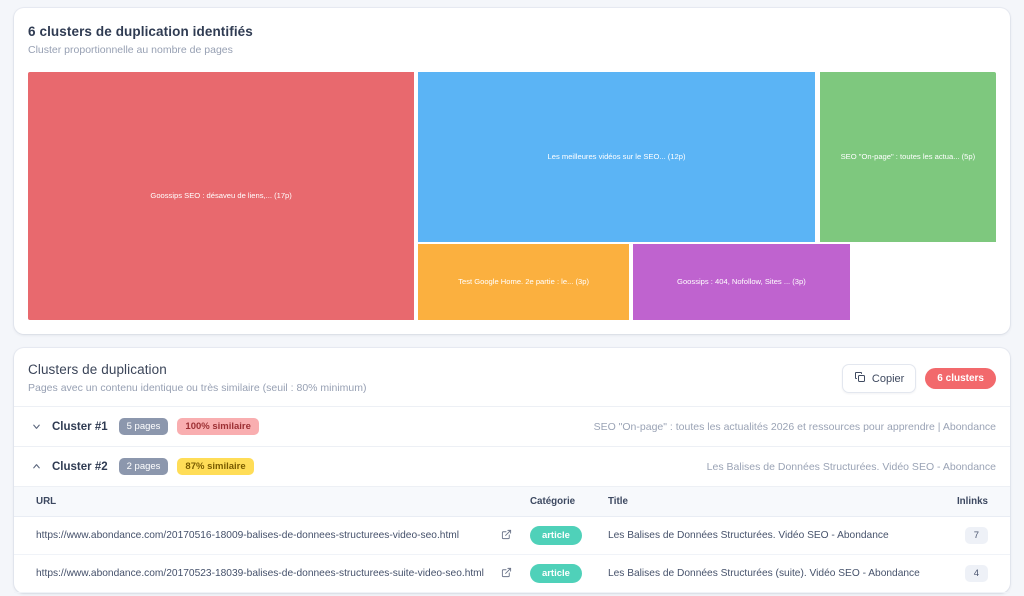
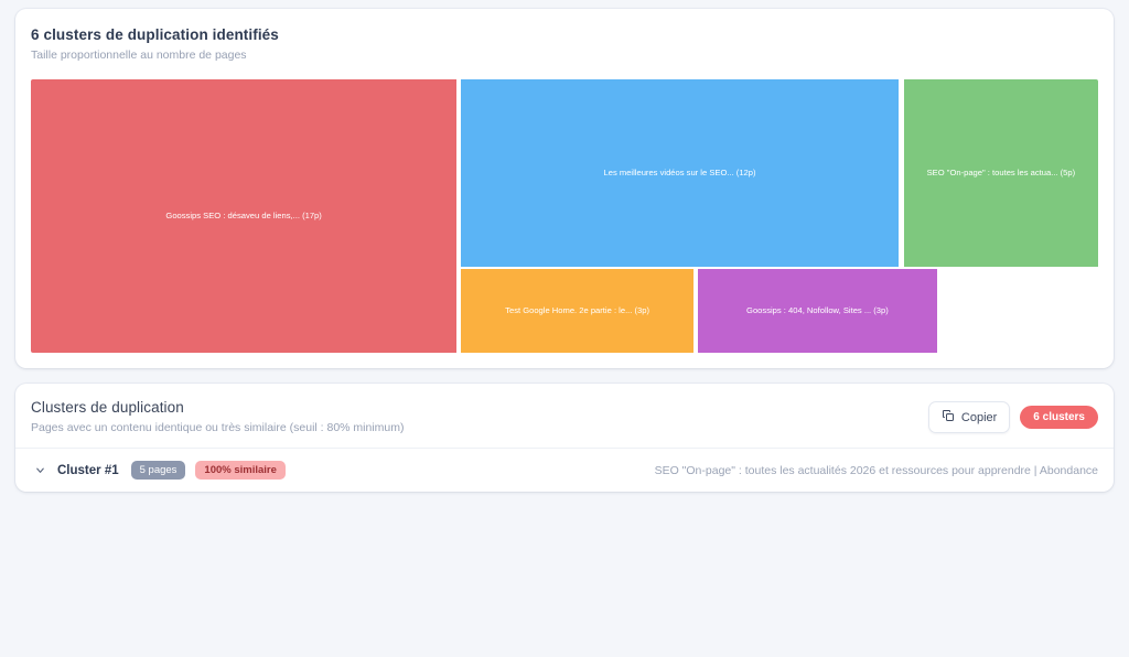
  6 clusters de duplication identifiés
- Cluster proportionnelle au nombre de pages
+ Taille proportionnelle au nombre de pages
  Goossips SEO : désaveu de liens,... (17p)
  Les meilleures vidéos sur le SEO... (12p)
  SEO "On-page" : toutes les actua... (5p)
  Test Google Home. 2e partie : le... (3p)
  Goossips : 404, Nofollow, Sites ... (3p)
  Clusters de duplication
  Pages avec un contenu identique ou très similaire (seuil : 80% minimum)
  Copier
  6 clusters
  Cluster #1
  5 pages
  100% similaire
  SEO "On-page" : toutes les actualités 2026 et ressources pour apprendre | Abondance
- Cluster #2
- 2 pages
- 87% similaire
- Les Balises de Données Structurées. Vidéo SEO - Abondance
- URL		Catégorie	Title	Inlinks
- https://www.abondance.com/20170516-18009-balises-de-donnees-structurees-video-seo.html		article	Les Balises de Données Structurées. Vidéo SEO - Abondance	7
- https://www.abondance.com/20170523-18039-balises-de-donnees-structurees-suite-video-seo.html		article	Les Balises de Données Structurées (suite). Vidéo SEO - Abondance	4
